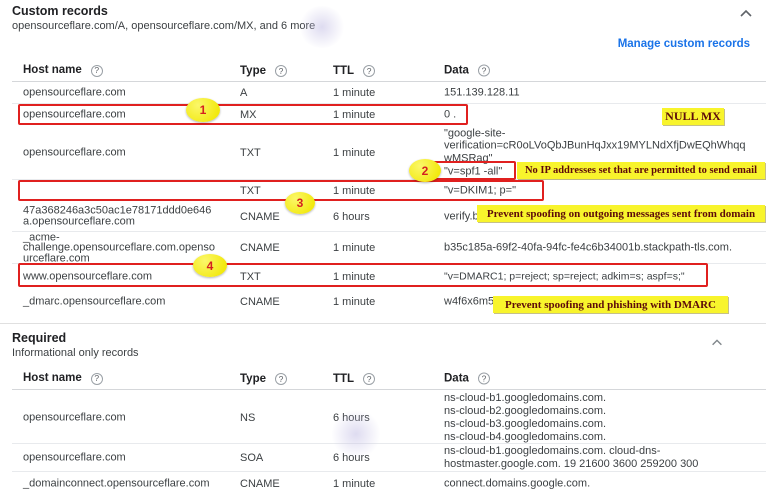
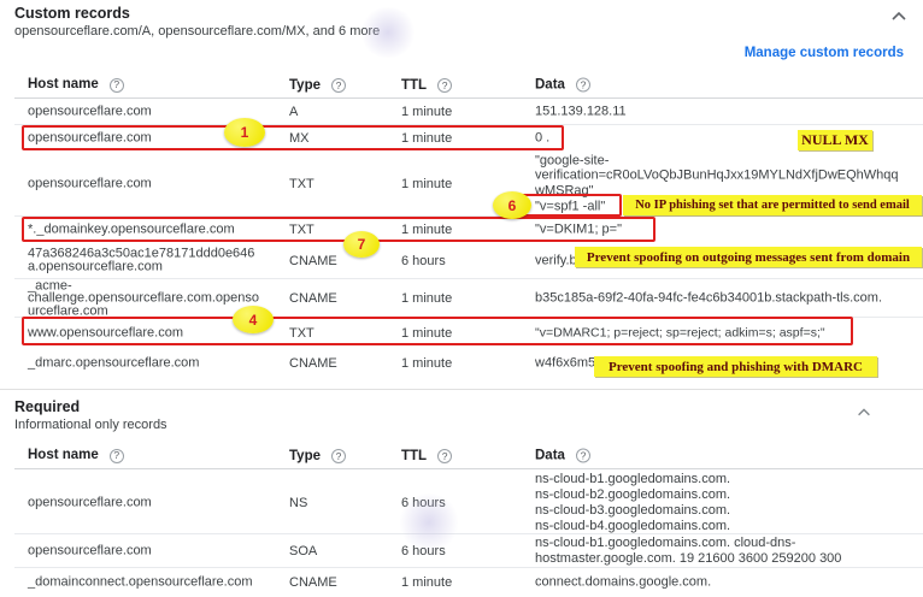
  Custom records
  opensourceflare.com/A, opensourceflare.com/MX, and 6 m
  Manage custom records
  Host name
  ?
  Type
  ?
  TTL
  ?
  Data
  ?
  opensourceflare.com
  A
  1 minute
  151.139.128.11
  opensourceflare.com
  MX
  1 minute
  0 .
  opensourceflare.com
  TXT
  1 minute
  "google-site-
  verification=cR0oLVoQbJBunHqJxx19MYLNdXfjDwEQhWhqq
  wMSRag"
  "v=spf1 -all"
+ *._domainkey.opensourceflare.com
  TXT
  1 minute
  "v=DKIM1; p="
  47a368246a3c50ac1e78171ddd0e646
  a.opensourceflare.com
  CNAME
  6 hours
  verify.b
  _acme-
  challenge.opensourceflare.com.openso
  urceflare.com
  CNAME
  1 minute
  b35c185a-69f2-40fa-94fc-fe4c6b34001b.stackpath-tls.com.
  www.opensourceflare.com
  TXT
  1 minute
  "v=DMARC1; p=reject; sp=reject; adkim=s; aspf=s;"
  _dmarc.opensourceflare.com
  CNAME
  1 minute
  Required
  Informational only records
  Host name
  ?
  Type
  ?
  TTL
  ?
  Data
  ?
  opensourceflare.com
  NS
  ns-cloud-b1.googledomains.com.
  ns-cloud-b2.googledomains.com.
  ns-cloud-b3.googledomains.com.
  ns-cloud-b4.googledomains.com.
  opensourceflare.com
  SOA
  ns-cloud-b1.googledomains.com. cloud-dns-
  hostmaster.google.com. 19 21600 3600 259200 300
  _domainconnect.opensourceflare.com
  CNAME
  1 minute
  connect.domains.google.com.
  1
- 2
+ 6
- 3
+ 7
  4
  NULL MX
- No IP addresses set that are permitted to send email
+ No IP phishing set that are permitted to send email
  Prevent spoofing on outgoing messages sent from domain
  Prevent spoofing and phishing with DMARC
